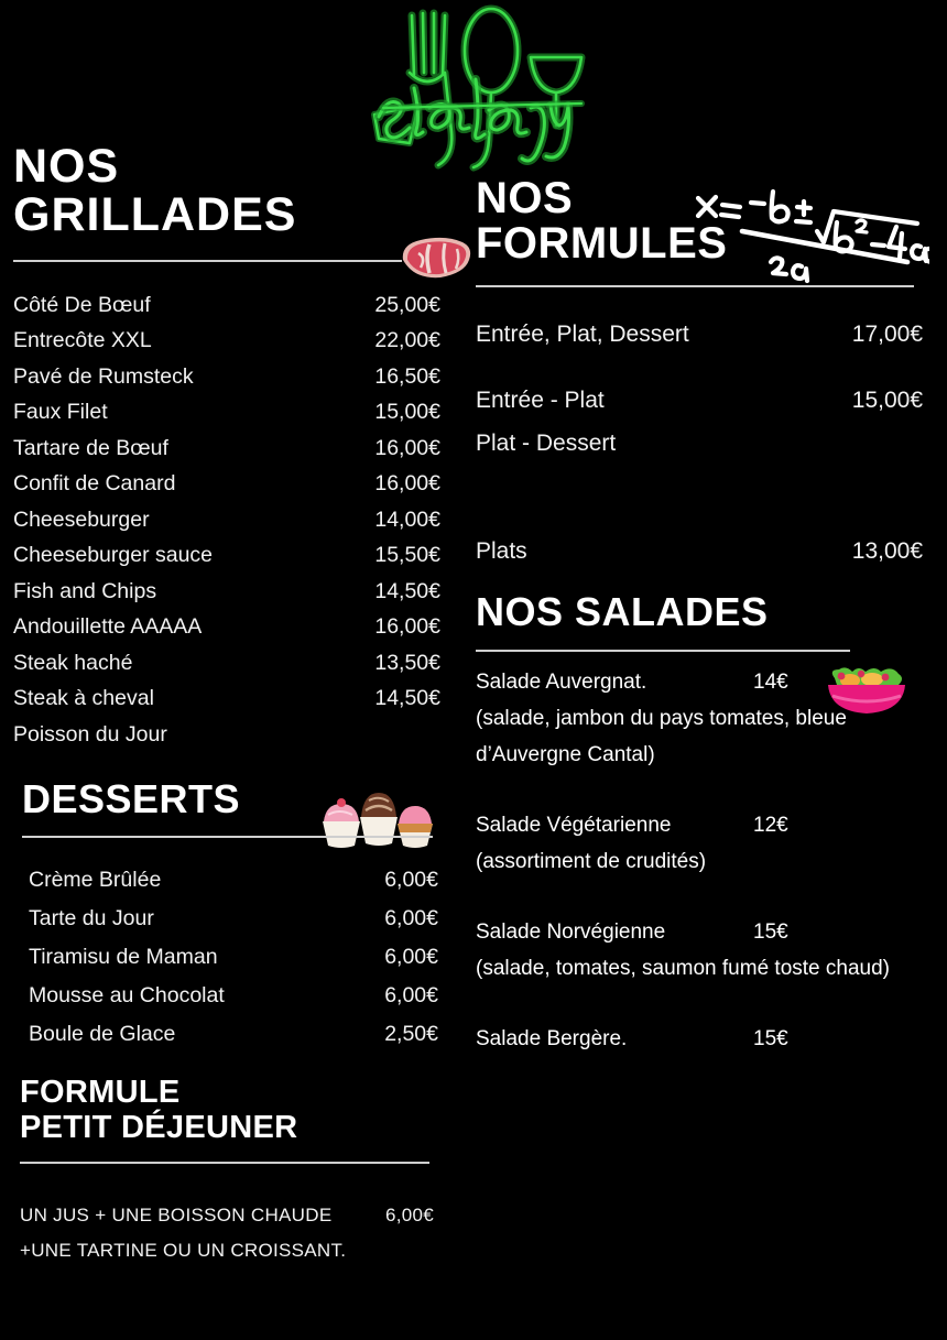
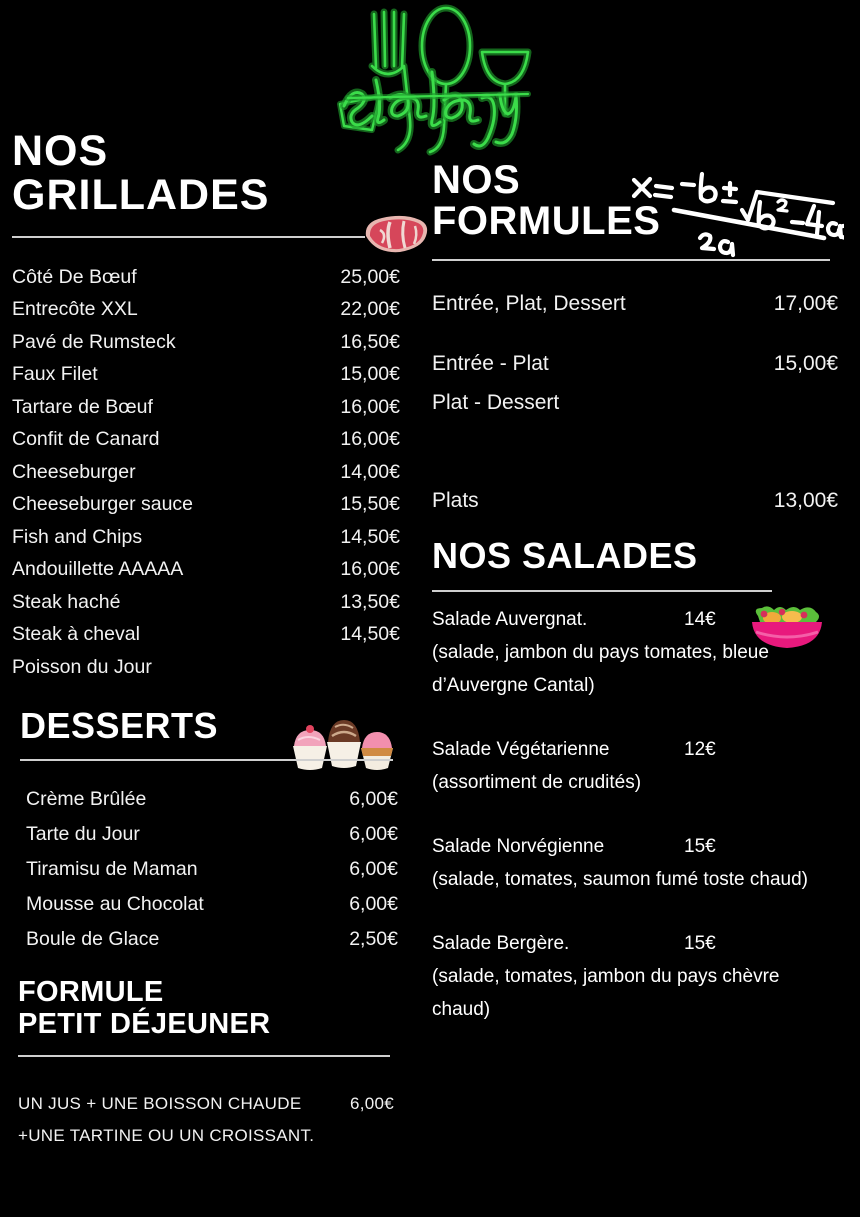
  NOS
  GRILLADES
  Côté De Bœuf
  25,00€
  Entrecôte XXL
  22,00€
  Pavé de Rumsteck
  16,50€
  Faux Filet
  15,00€
  Tartare de Bœuf
  16,00€
  Confit de Canard
  16,00€
  Cheeseburger
  14,00€
  Cheeseburger sauce
  15,50€
  Fish and Chips
  14,50€
  Andouillette AAAAA
  16,00€
  Steak haché
  13,50€
  Steak à cheval
  14,50€
  Poisson du Jour
  DESSERTS
  Crème Brûlée
  6,00€
  Tarte du Jour
  6,00€
  Tiramisu de Maman
  6,00€
  Mousse au Chocolat
  6,00€
  Boule de Glace
  2,50€
  FORMULE
  PETIT DÉJEUNER
  UN JUS + UNE BOISSON CHAUDE +UNE TARTINE OU UN CROISSANT.
  6,00€
  NOS
  FORMULES
  Entrée, Plat, Dessert
  17,00€
  Entrée - Plat
  15,00€
  Plat - Dessert
  Plats
  13,00€
  NOS SALADES
  Salade Auvergnat.
  14€
  (salade, jambon du pays tomates, bleue d’Auvergne Cantal)
  Salade Végétarienne
  12€
  (assortiment de crudités)
  Salade Norvégienne
  15€
  (salade, tomates, saumon fumé toste chaud)
  Salade Bergère.
  15€
+ (salade, tomates, jambon du pays chèvre chaud)
